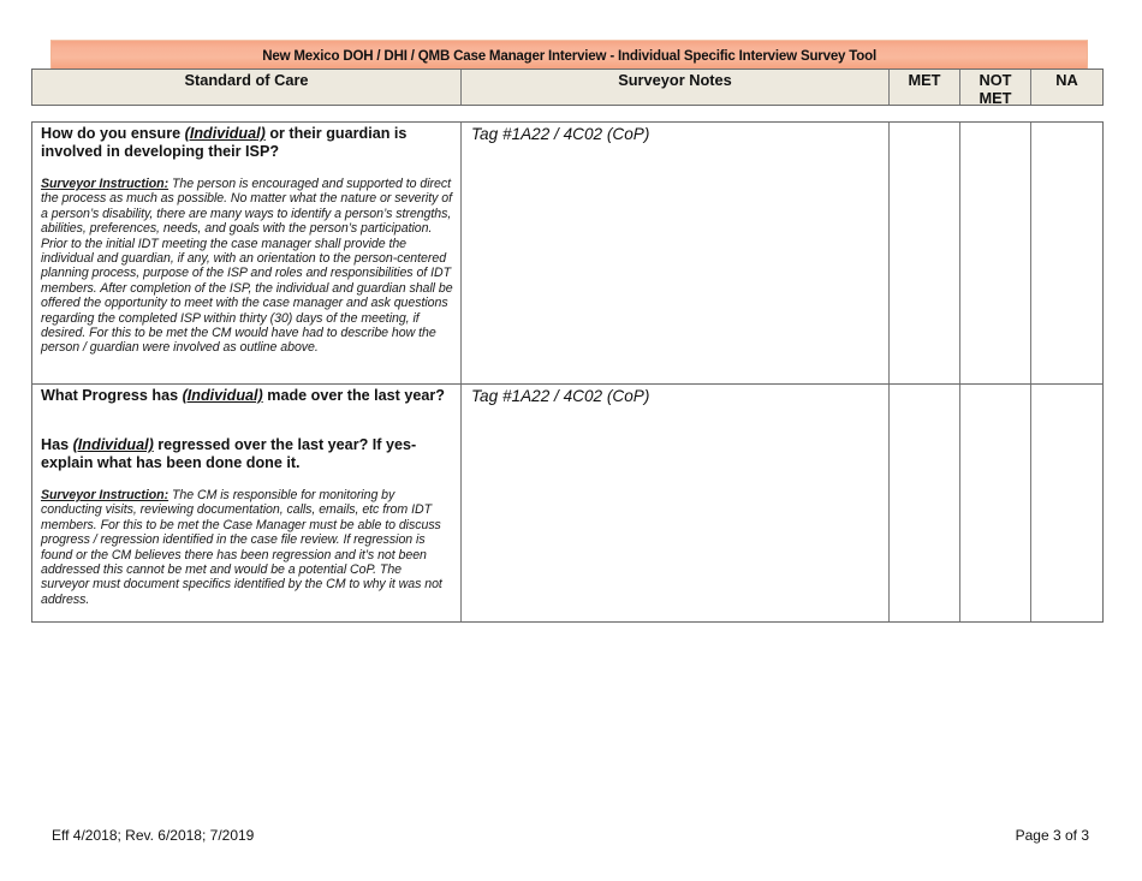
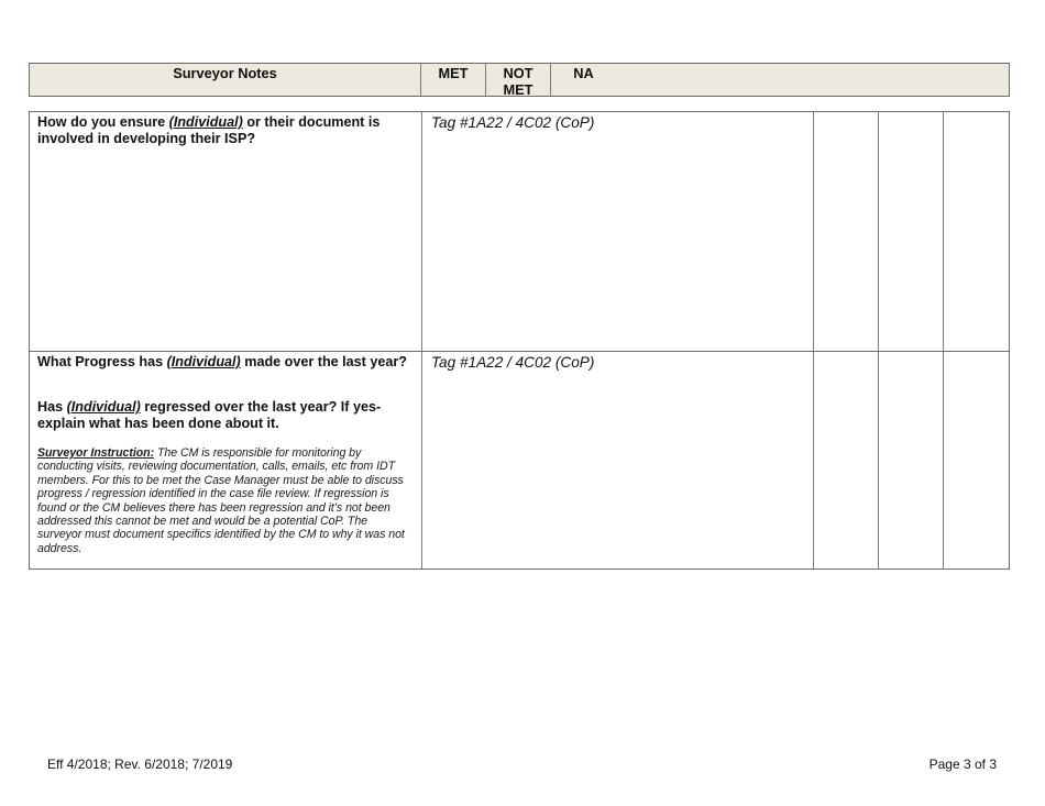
- New Mexico DOH / DHI / QMB Case Manager Interview - Individual Specific Interview Survey Tool
- Standard of Care
  Surveyor Notes
  MET
  NOT
  MET
  NA
- How do you ensure (Individual) or their guardian is involved in developing their ISP?
+ How do you ensure (Individual) or their document is involved in developing their ISP?
- Surveyor Instruction: The person is encouraged and supported to direct the process as much as possible. No matter what the nature or severity of a person’s disability, there are many ways to identify a person’s strengths, abilities, preferences, needs, and goals with the person’s participation. Prior to the initial IDT meeting the case manager shall provide the individual and guardian, if any, with an orientation to the person-centered planning process, purpose of the ISP and roles and responsibilities of IDT members. After completion of the ISP, the individual and guardian shall be offered the opportunity to meet with the case manager and ask questions regarding the completed ISP within thirty (30) days of the meeting, if desired. For this to be met the CM would have had to describe how the person / guardian were involved as outline above.
  Tag #1A22 / 4C02 (CoP)
  What Progress has (Individual) made over the last year?
- Has (Individual) regressed over the last year? If yes-explain what has been done done it.
+ Has (Individual) regressed over the last year? If yes-explain what has been done about it.
  Surveyor Instruction: The CM is responsible for monitoring by conducting visits, reviewing documentation, calls, emails, etc from IDT members. For this to be met the Case Manager must be able to discuss progress / regression identified in the case file review. If regression is found or the CM believes there has been regression and it’s not been addressed this cannot be met and would be a potential CoP. The surveyor must document specifics identified by the CM to why it was not address.
  Tag #1A22 / 4C02 (CoP)
  Eff 4/2018; Rev. 6/2018; 7/2019
  Page 3 of 3
